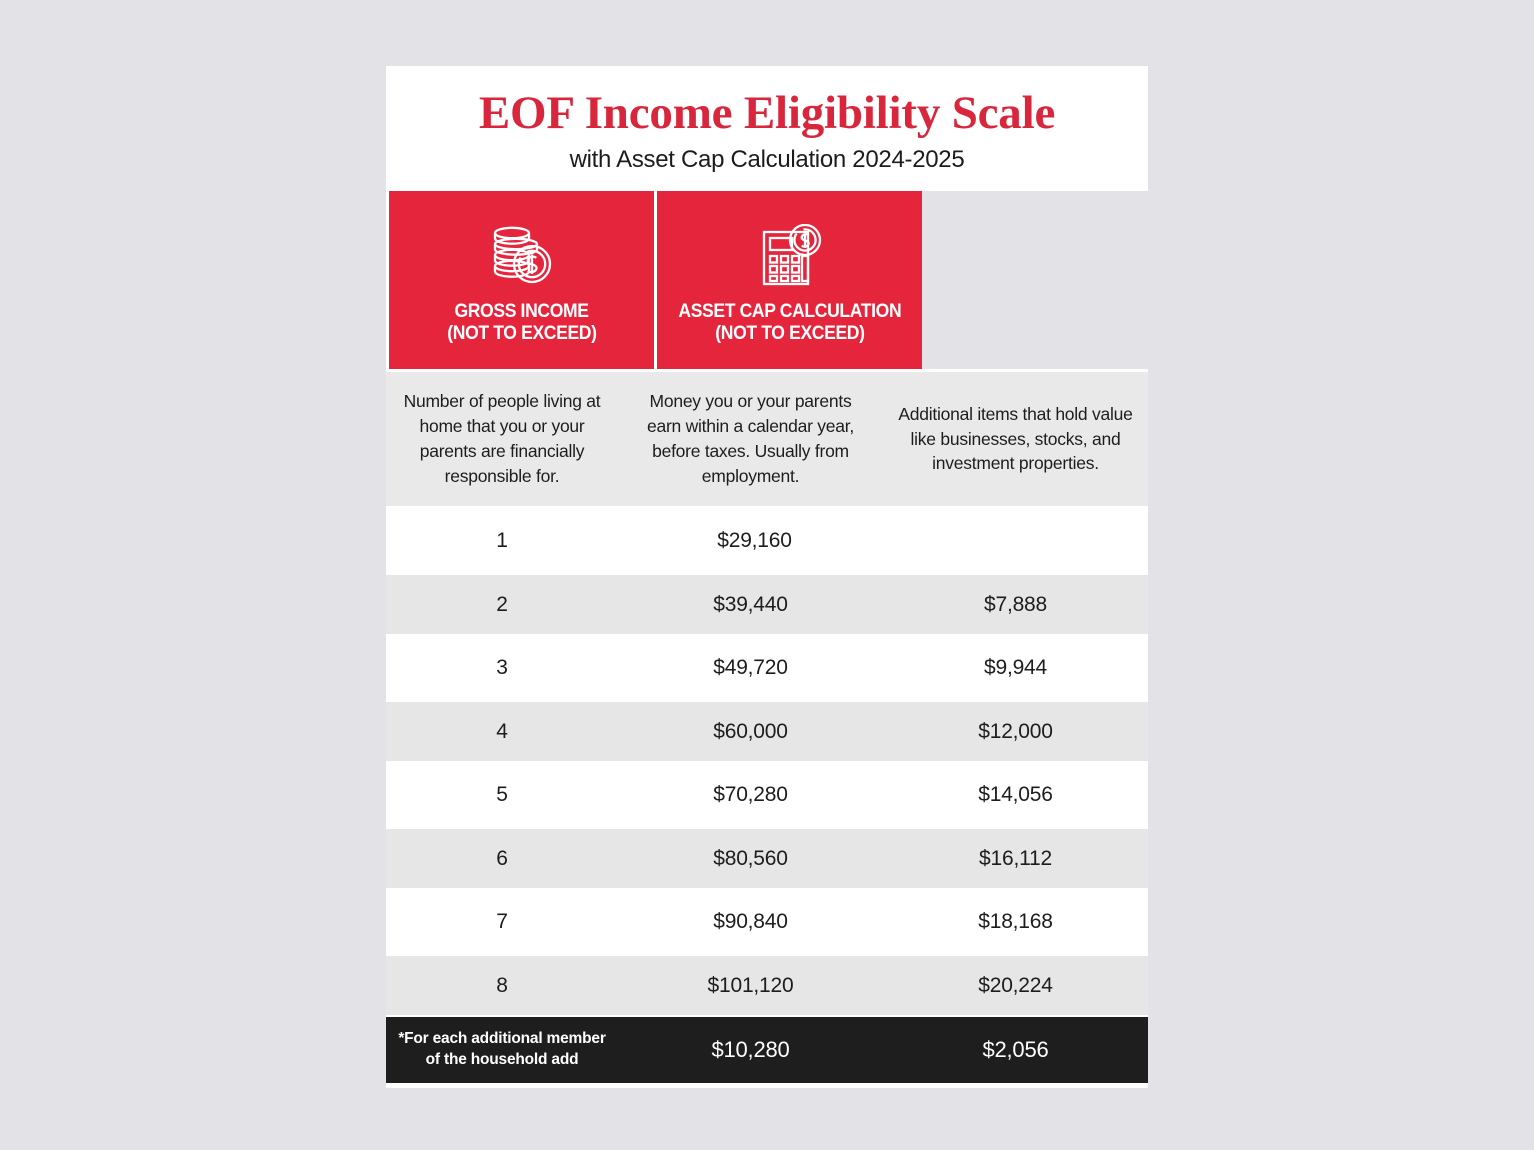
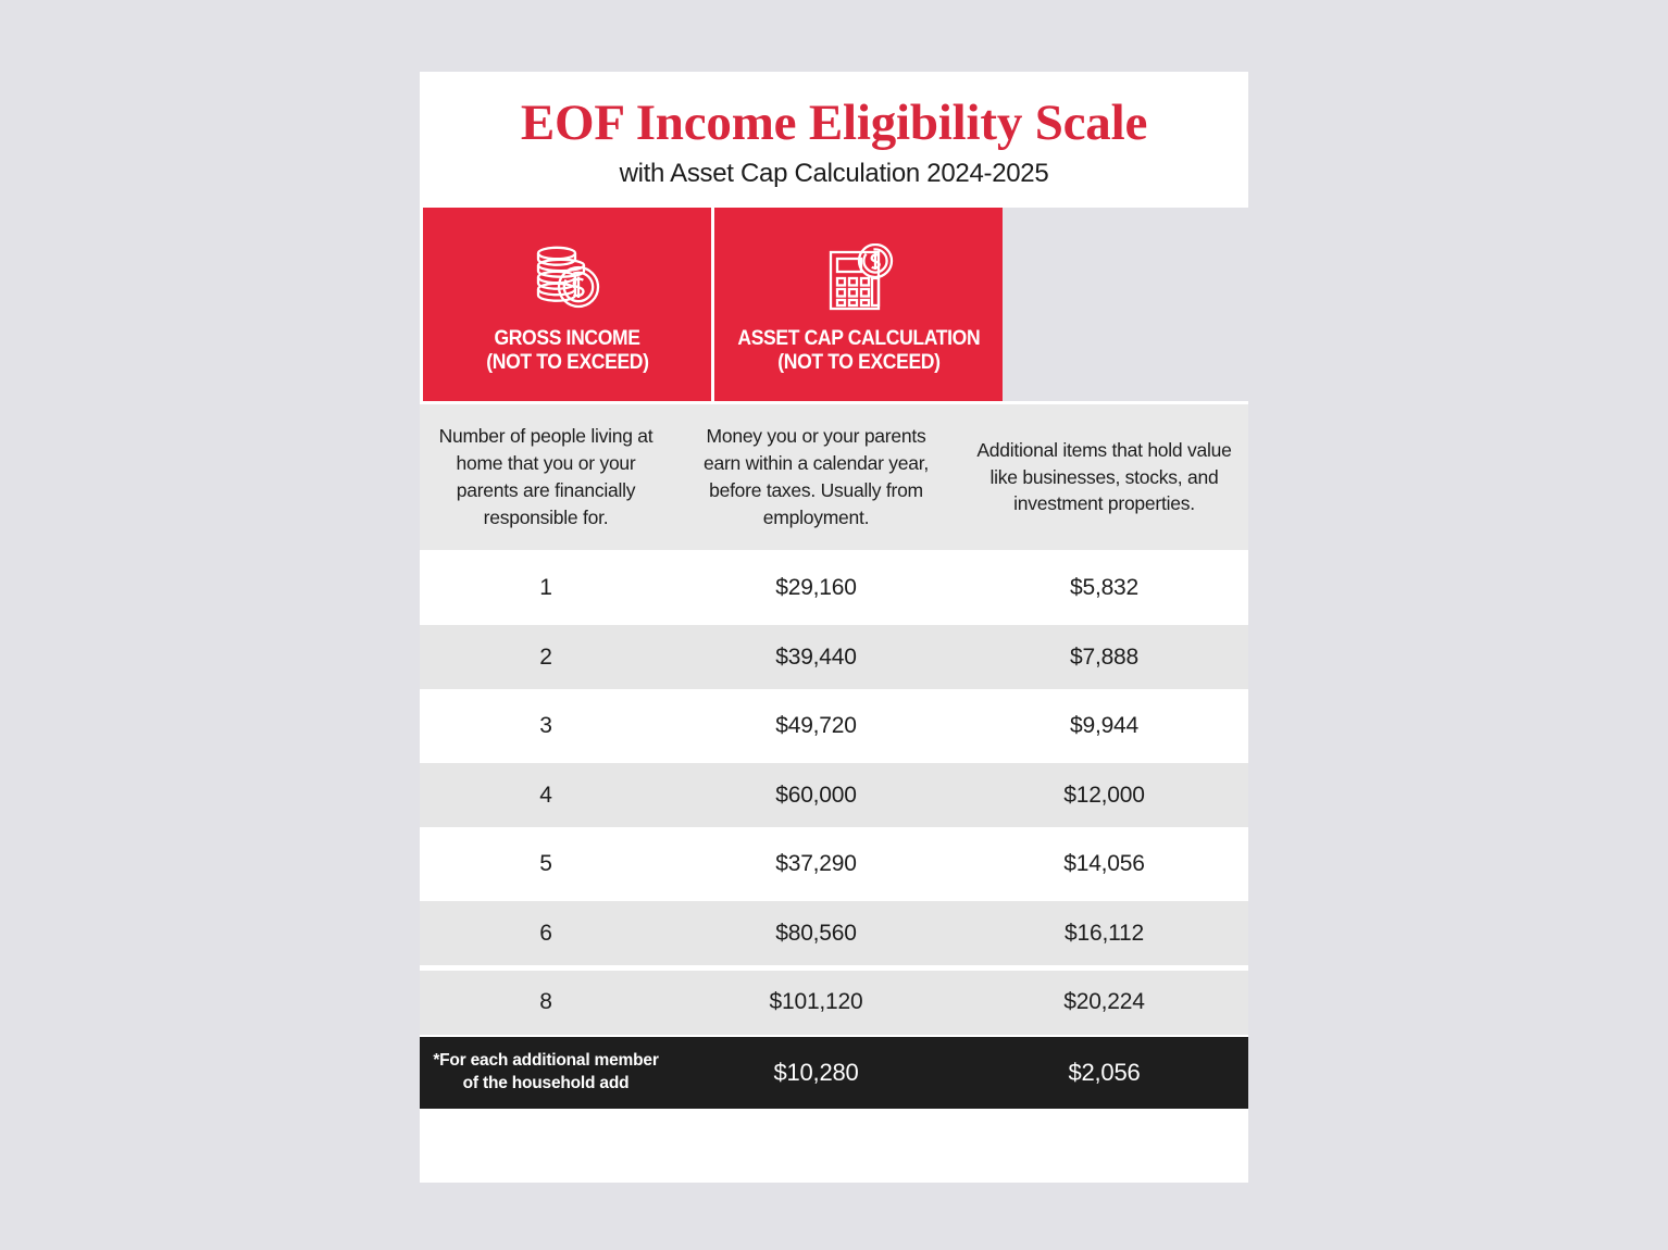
  EOF Income Eligibility Scale
  with Asset Cap Calculation 2024-2025
  GROSS INCOME
  (NOT TO EXCEED)
  ASSET CAP CALCULATION
  (NOT TO EXCEED)
  Number of people living at home that you or your parents are financially responsible for.
  Money you or your parents earn within a calendar year, before taxes. Usually from employment.
  Additional items that hold value like businesses, stocks, and investment properties.
  1
  $29,160
+ $5,832
  2
  $39,440
  $7,888
  3
  $49,720
  $9,944
  4
  $60,000
  $12,000
  5
- $70,280
+ $37,290
  $14,056
  6
  $80,560
  $16,112
- 7
- $90,840
- $18,168
  8
  $101,120
  $20,224
  *For each additional member of the household add
  $10,280
  $2,056
